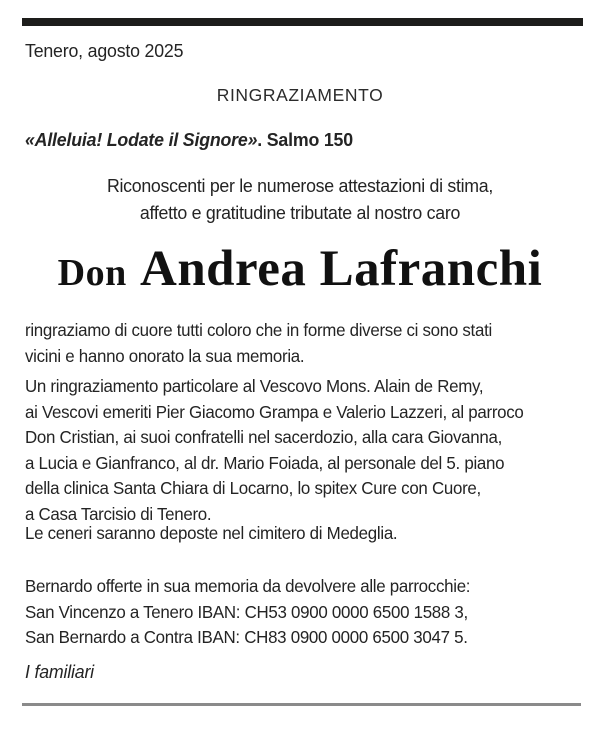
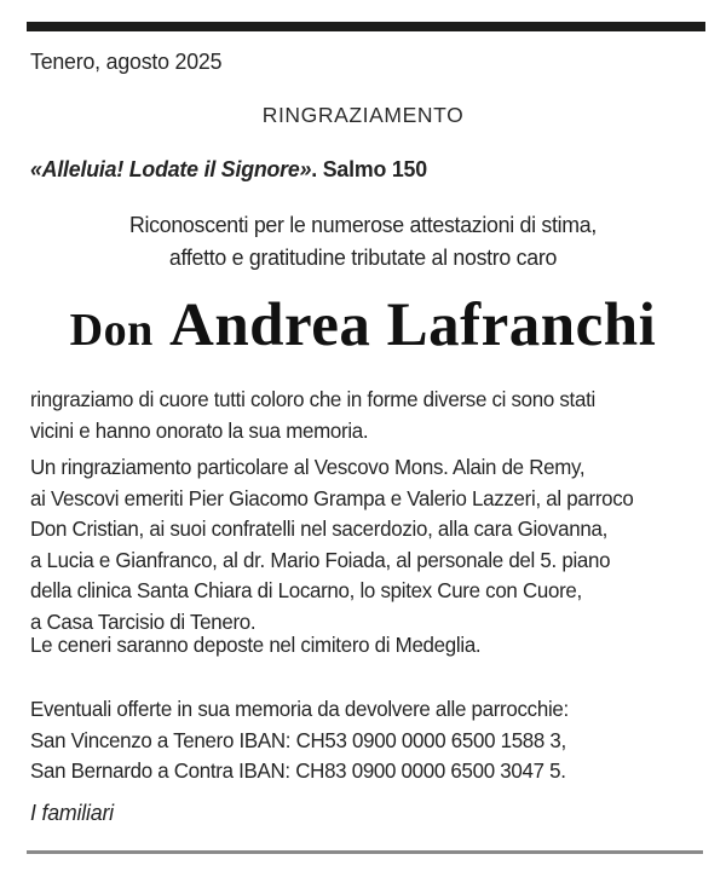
  Tenero, agosto 2025
  RINGRAZIAMENTO
  «Alleluia! Lodate il Signore». Salmo 150
  Riconoscenti per le numerose attestazioni di stima,
  affetto e gratitudine tributate al nostro caro
  Don Andrea Lafranchi
  ringraziamo di cuore tutti coloro che in forme diverse ci sono stati
  vicini e hanno onorato la sua memoria.
  Un ringraziamento particolare al Vescovo Mons. Alain de Remy,
  ai Vescovi emeriti Pier Giacomo Grampa e Valerio Lazzeri, al parroco
  Don Cristian, ai suoi confratelli nel sacerdozio, alla cara Giovanna,
  a Lucia e Gianfranco, al dr. Mario Foiada, al personale del 5. piano
  della clinica Santa Chiara di Locarno, lo spitex Cure con Cuore,
  a Casa Tarcisio di Tenero.
  Le ceneri saranno deposte nel cimitero di Medeglia.
- Bernardo offerte in sua memoria da devolvere alle parrocchie:
+ Eventuali offerte in sua memoria da devolvere alle parrocchie:
  San Vincenzo a Tenero IBAN: CH53 0900 0000 6500 1588 3,
  San Bernardo a Contra IBAN: CH83 0900 0000 6500 3047 5.
  I familiari
